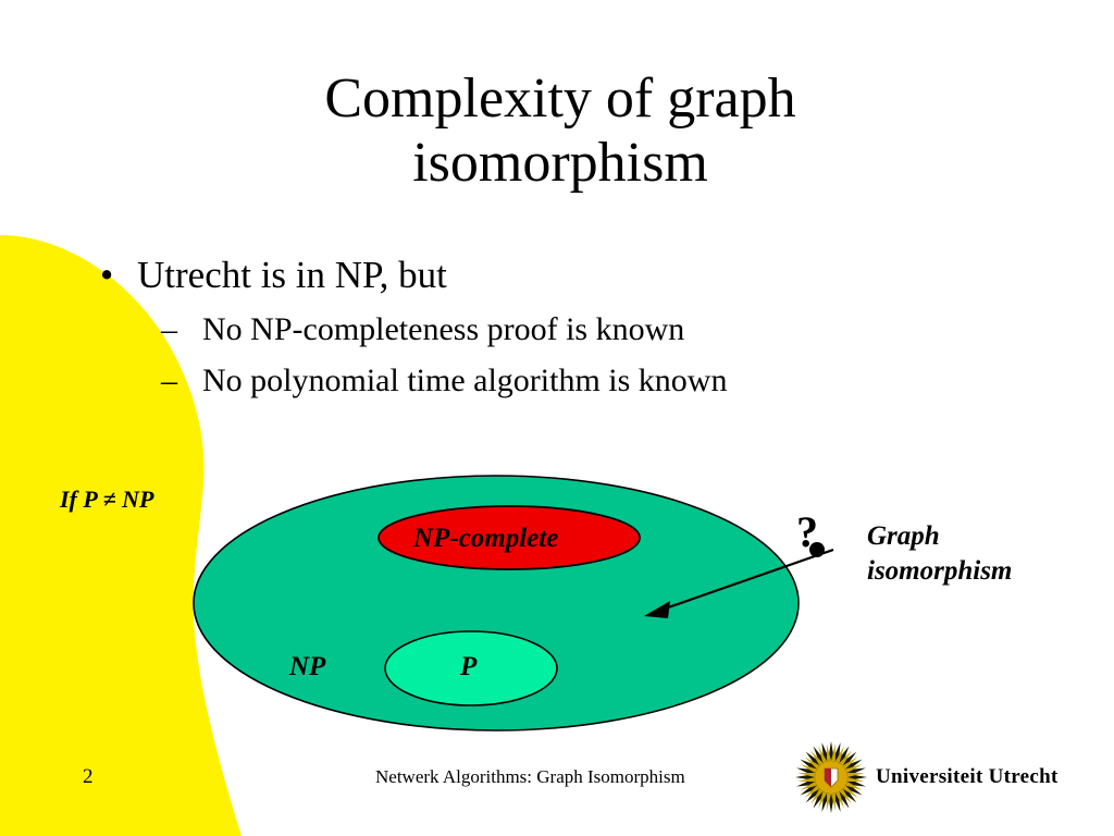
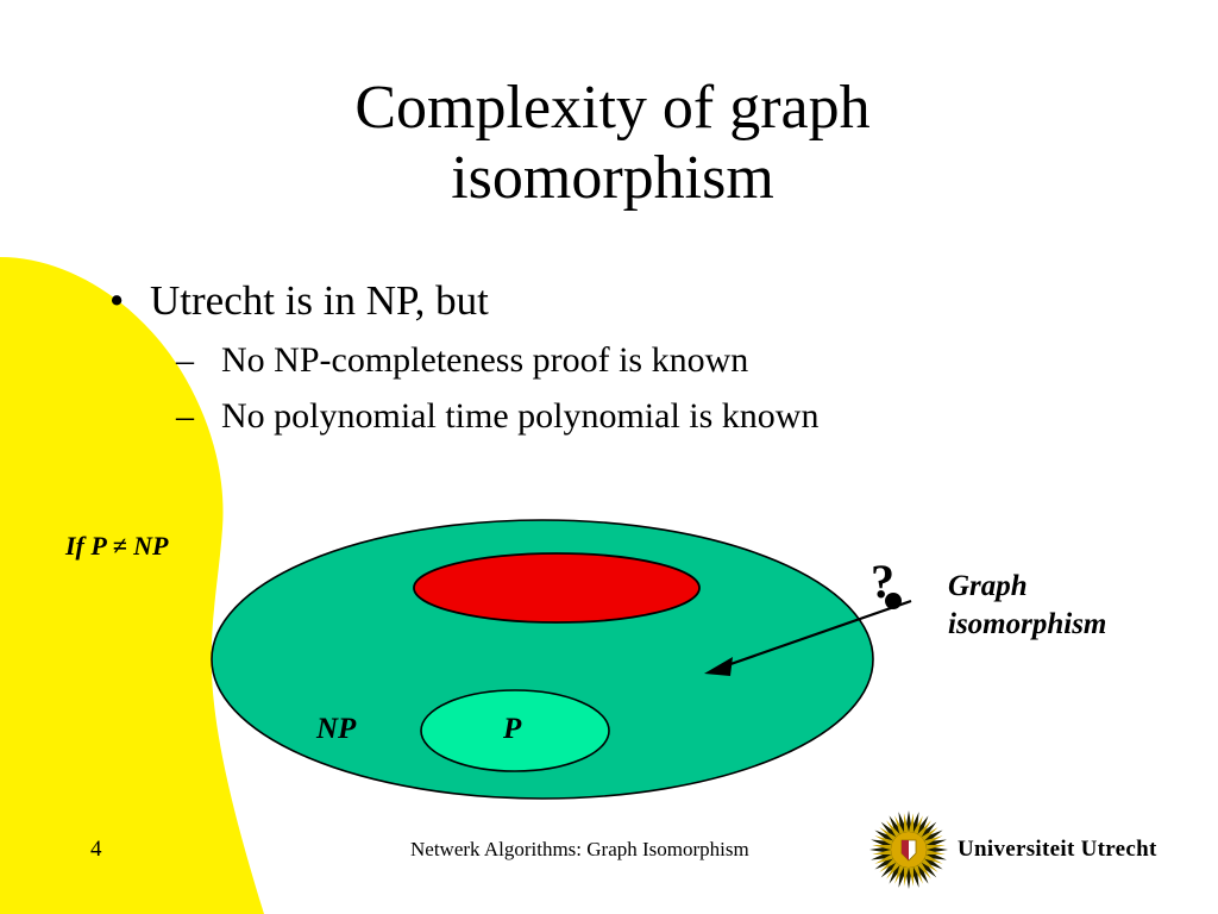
  Complexity of graph
  isomorphism
  •
  Utrecht is in NP, but
  –
  No NP-completeness proof is known
  –
- No polynomial time algorithm is known
+ No polynomial time polynomial is known
- NP-complete
  P
  NP
  If P ≠ NP
  ?
  Graph
  isomorphism
- 2
+ 4
  Netwerk Algorithms: Graph Isomorphism
  Universiteit Utrecht
